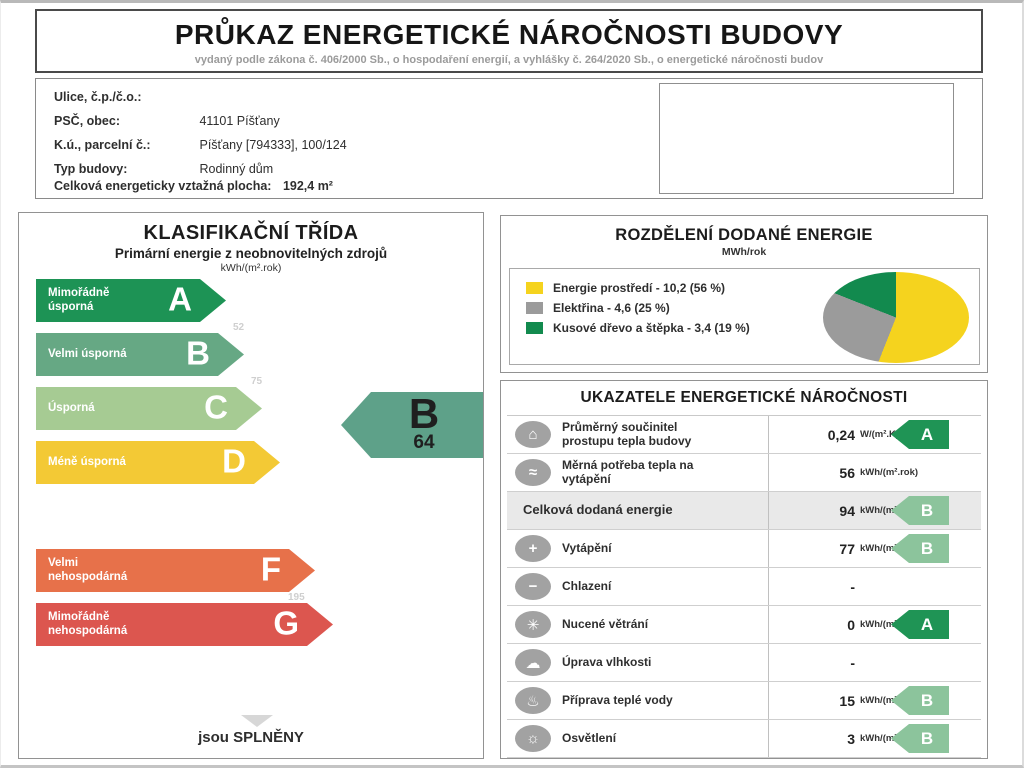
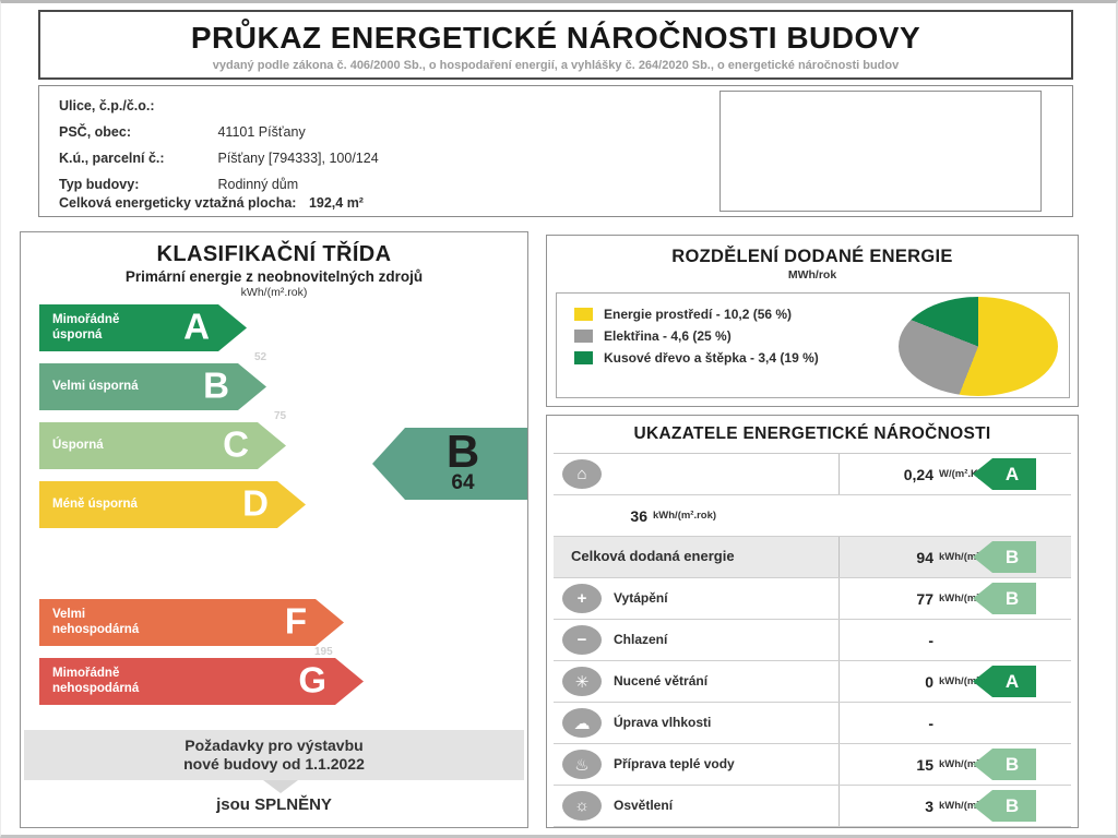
  PRŮKAZ ENERGETICKÉ NÁROČNOSTI BUDOVY
  vydaný podle zákona č. 406/2000 Sb., o hospodaření energií, a vyhlášky č. 264/2020 Sb., o energetické náročnosti budov
  Ulice, č.p./č.o.:
  PSČ, obec: 41101 Píšťany
  K.ú., parcelní č.: Píšťany [794333], 100/124
  Typ budovy: Rodinný dům
  Celková energeticky vztažná plocha: 192,4 m²
  KLASIFIKAČNÍ TŘÍDA
  Primární energie z neobnovitelných zdrojů
  kWh/(m².rok)
  Mimořádně úsporná
  A
  Velmi úsporná
  B
  Úsporná
  C
  Méně úsporná
  D
  Velmi nehospodárná
  F
  Mimořádně nehospodárná
  G
  52
  75
  195
  B
  64
+ Požadavky pro výstavbu
+ nové budovy od 1.1.2022
  jsou SPLNĚNY
  ROZDĚLENÍ DODANÉ ENERGIE
  MWh/rok
  Energie prostředí - 10,2 (56 %)
  Elektřina - 4,6 (25 %)
  Kusové dřevo a štěpka - 3,4 (19 %)
  UKAZATELE ENERGETICKÉ NÁROČNOSTI
  ⌂
- Průměrný součinitel prostupu tepla budovy
  0,24
  W/(m².
  A
- ≈
- Měrná potřeba tepla na vytápění
- 56
+ 36
  kWh/(m².rok)
  Celková dodaná energie
  94
  B
  +
  Vytápění
  77
  B
  −
  Chlazení
  -
  ✳
  Nucené větrání
  0
  A
  ☁
  Úprava vlhkosti
  -
  ♨
  Příprava teplé vody
  15
  B
  ☼
  Osvětlení
  3
  B
